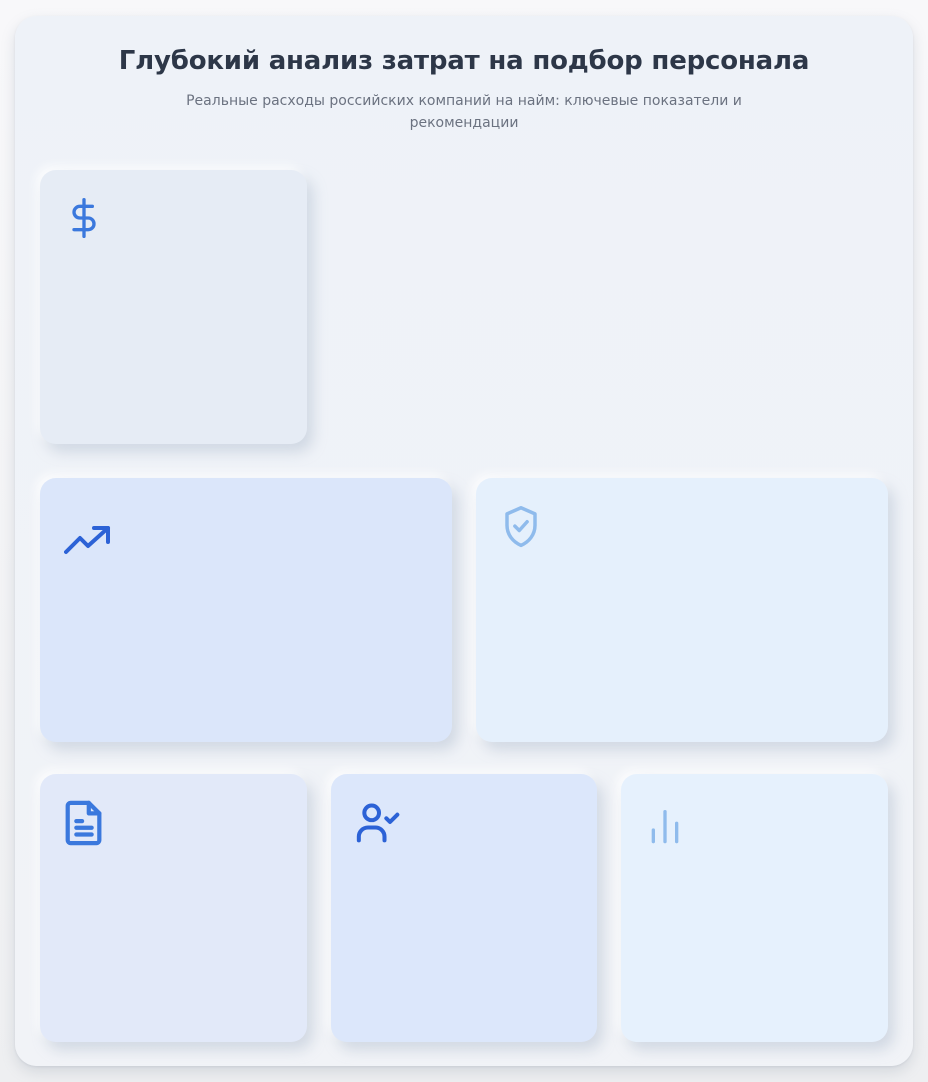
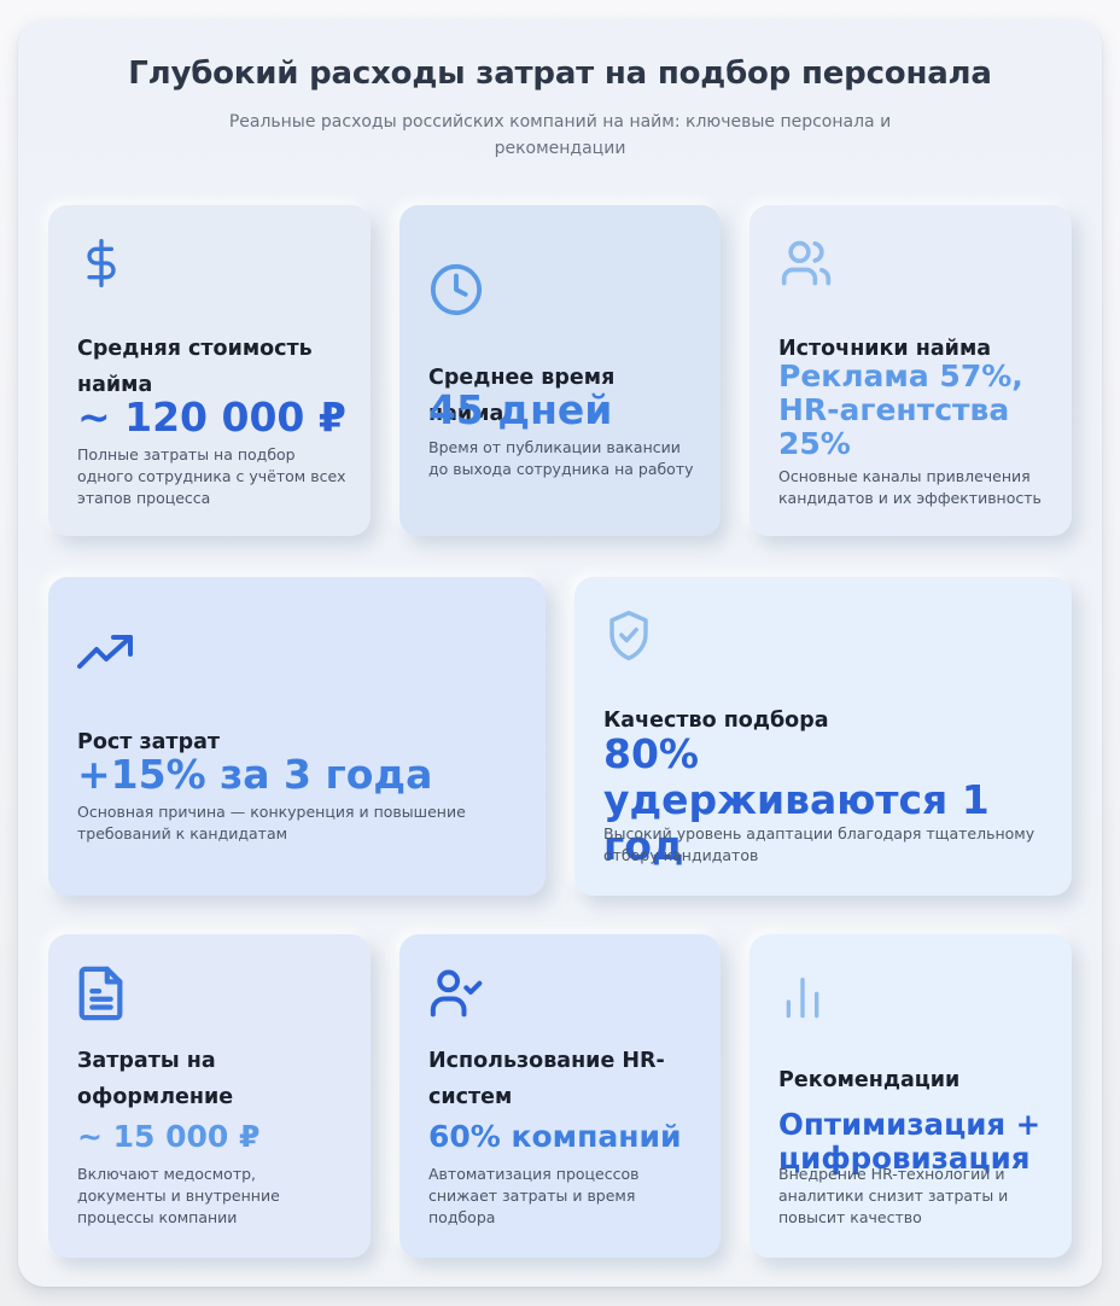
- Глубокий анализ затрат на подбор персонала
+ Глубокий расходы затрат на подбор персонала
- Реальные расходы российских компаний на найм: ключевые показатели и рекомендации
+ Реальные расходы российских компаний на найм: ключевые персонала и рекомендации
+ Средняя стоимость найма
+ ~ 120 000 ₽
+ Полные затраты на подбор одного сотрудника с учётом всех этапов процесса
+ Среднее время найма
+ 45 дней
+ Время от публикации вакансии до выхода сотрудника на работу
+ Источники найма
+ Реклама 57%, HR-агентства 25%
+ Основные каналы привлечения кандидатов и их эффективность
+ Рост затрат
+ +15% за 3 года
+ Основная причина — конкуренция и повышение требований к кандидатам
+ Качество подбора
+ 80% удерживаются 1 год
+ Высокий уровень адаптации благодаря тщательному отбору кандидатов
+ Затраты на оформление
+ ~ 15 000 ₽
+ Включают медосмотр, документы и внутренние процессы компании
+ Использование HR-систем
+ 60% компаний
+ Автоматизация процессов снижает затраты и время подбора
+ Рекомендации
+ Оптимизация + цифровизация
+ Внедрение HR-технологий и аналитики снизит затраты и повысит качество
